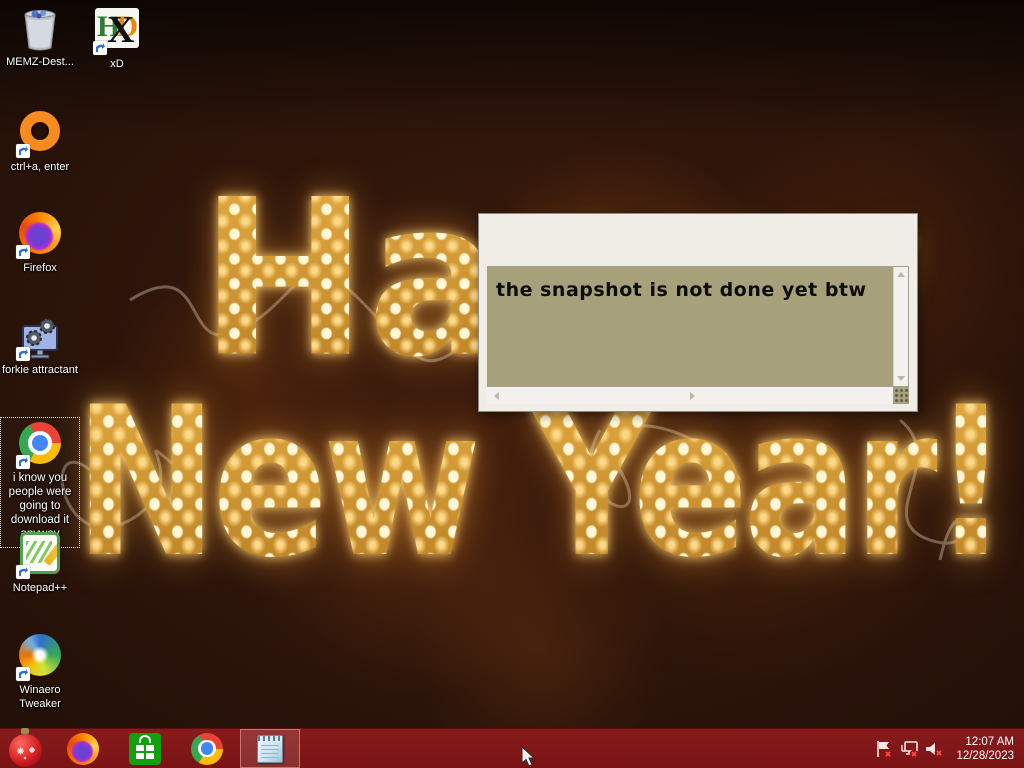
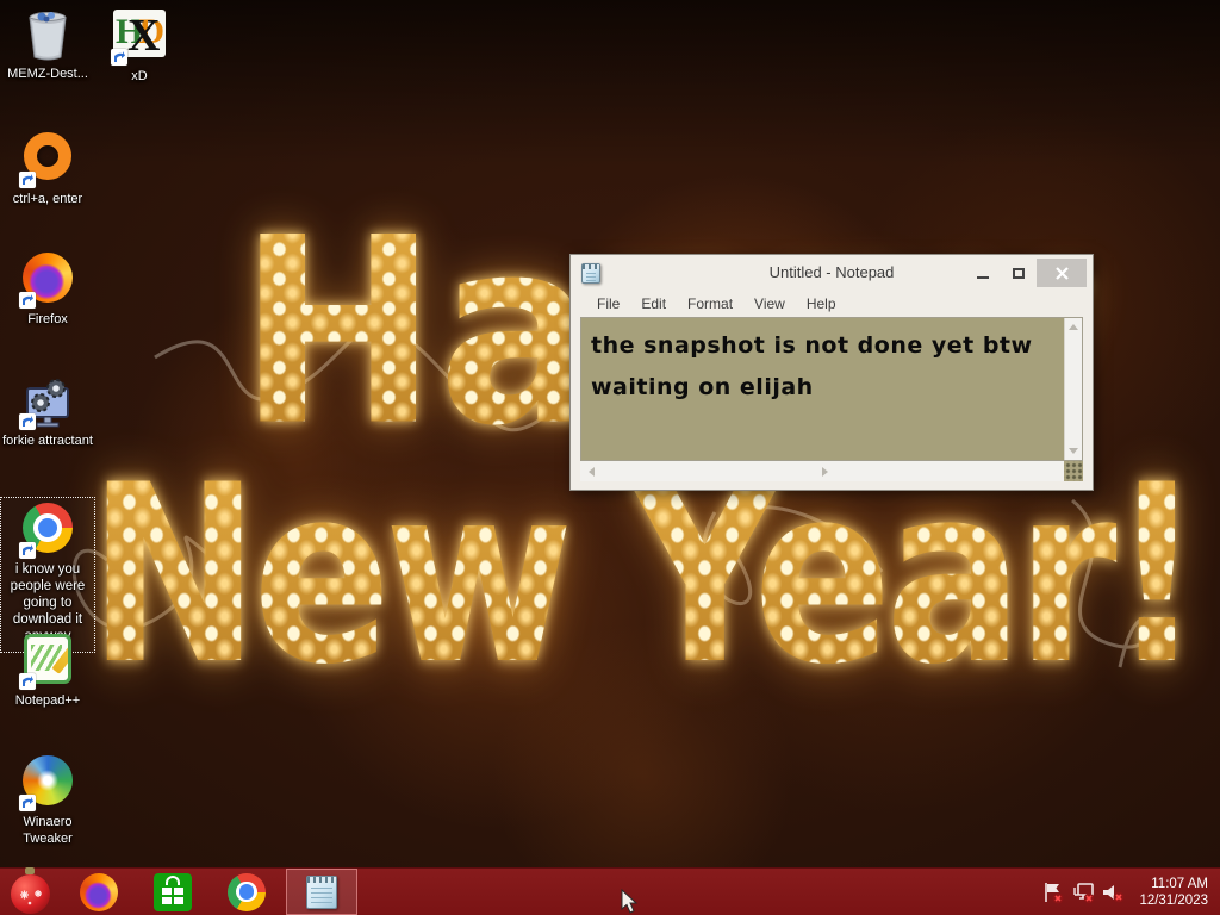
  MEMZ-Dest...
  H
  D
  X
  xD
  ctrl+a, enter
  Firefox
  forkie attractant
  i know you people were going to download it
  Notepad++
  Winaero Tweaker
+ Untitled - Notepad
+ File
+ Edit
+ Format
+ View
+ Help
  the snapshot is not done yet btw
+ waiting on elijah
- 12:07 AM
+ 11:07 AM
- 12/28/2023
+ 12/31/2023
